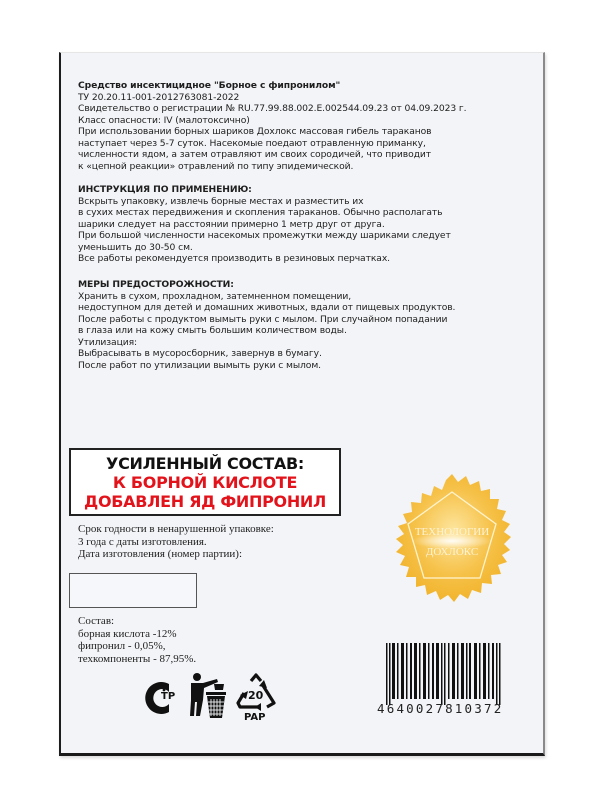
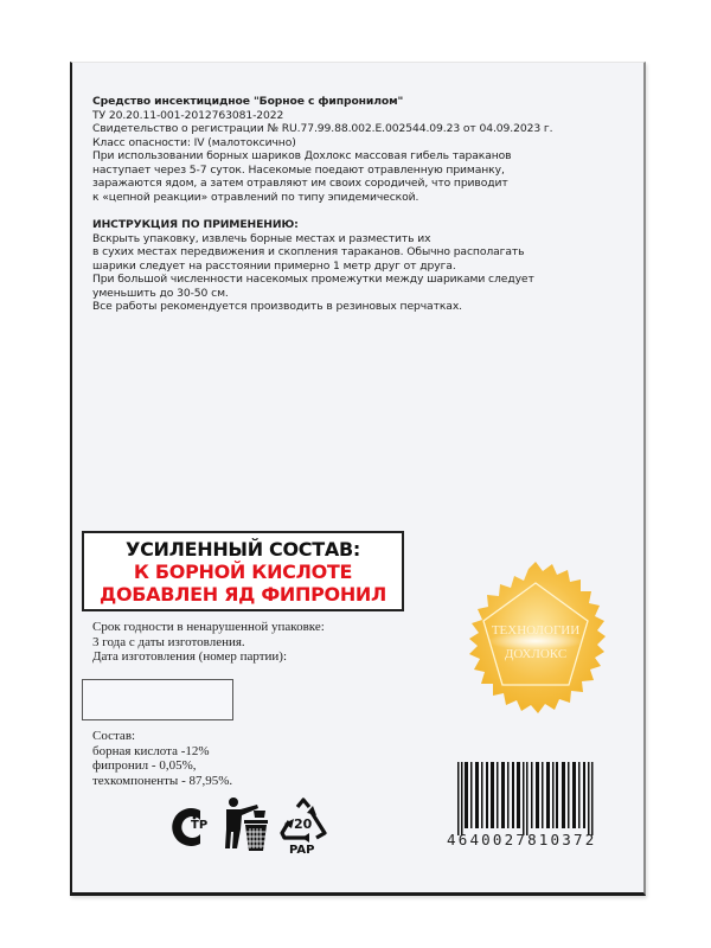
  Средство инсектицидное "Борное с фипронилом"
  ТУ 20.20.11-001-2012763081-2022
  Свидетельство о регистрации № RU.77.99.88.002.Е.002544.09.23 от 04.09.2023 г.
  Класс опасности: IV (малотоксично)
  При использовании борных шариков Дохлокс массовая гибель тараканов
  наступает через 5-7 суток. Насекомые поедают отравленную приманку,
- численности ядом, а затем отравляют им своих сородичей, что приводит
+ заражаются ядом, а затем отравляют им своих сородичей, что приводит
  к «цепной реакции» отравлений по типу эпидемической.
  ИНСТРУКЦИЯ ПО ПРИМЕНЕНИЮ:
  Вскрыть упаковку, извлечь борные местах и разместить их
  в сухих местах передвижения и скопления тараканов. Обычно располагать
  шарики следует на расстоянии примерно 1 метр друг от друга.
  При большой численности насекомых промежутки между шариками следует
  уменьшить до 30-50 см.
  Все работы рекомендуется производить в резиновых перчатках.
- МЕРЫ ПРЕДОСТОРОЖНОСТИ:
- Хранить в сухом, прохладном, затемненном помещении,
- недоступном для детей и домашних животных, вдали от пищевых продуктов.
- После работы с продуктом вымыть руки с мылом. При случайном попадании
- в глаза или на кожу смыть большим количеством воды.
- Утилизация:
- Выбрасывать в мусоросборник, завернув в бумагу.
- После работ по утилизации вымыть руки с мылом.
  УСИЛЕННЫЙ СОСТАВ:
  К БОРНОЙ КИСЛОТЕ
  ДОБАВЛЕН ЯД ФИПРОНИЛ
  ТЕХНОЛОГИИ
  ДОХЛОКС
  Срок годности в ненарушенной упаковке:
  3 года с даты изготовления.
  Дата изготовления (номер партии):
  Состав:
  борная кислота -12%
  фипронил - 0,05%,
  техкомпоненты - 87,95%.
  ТР
  20
  PAP
  4640027810372
